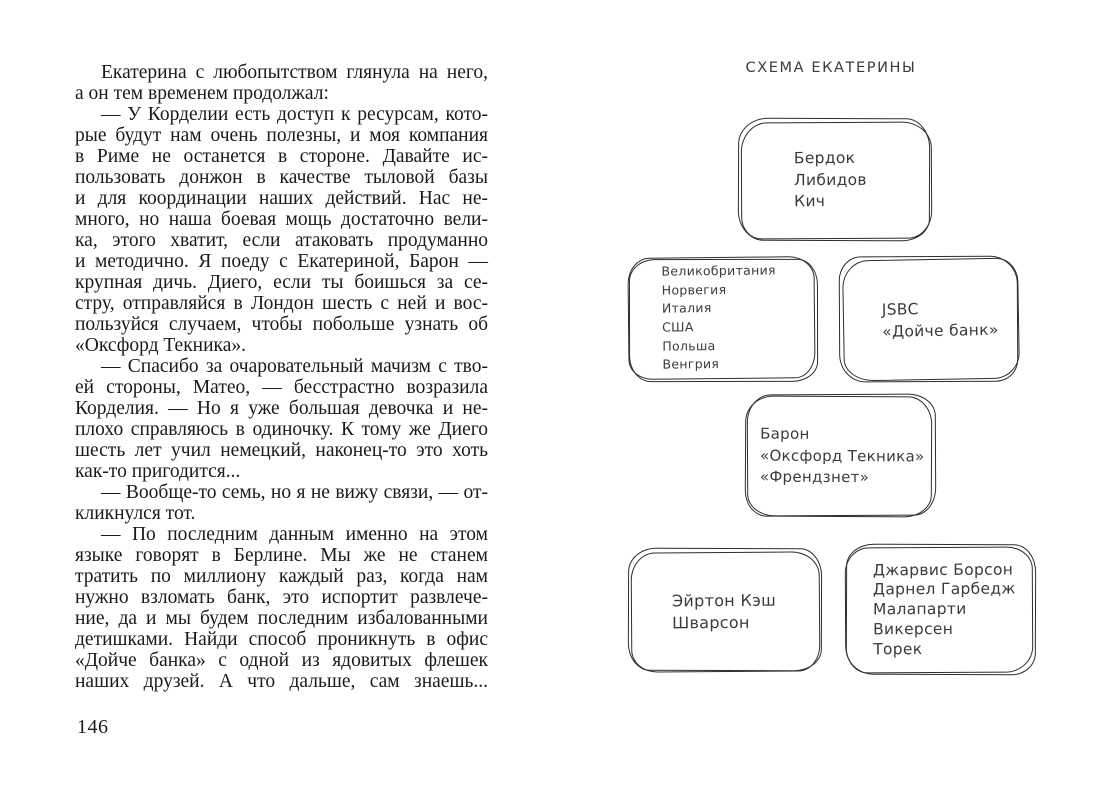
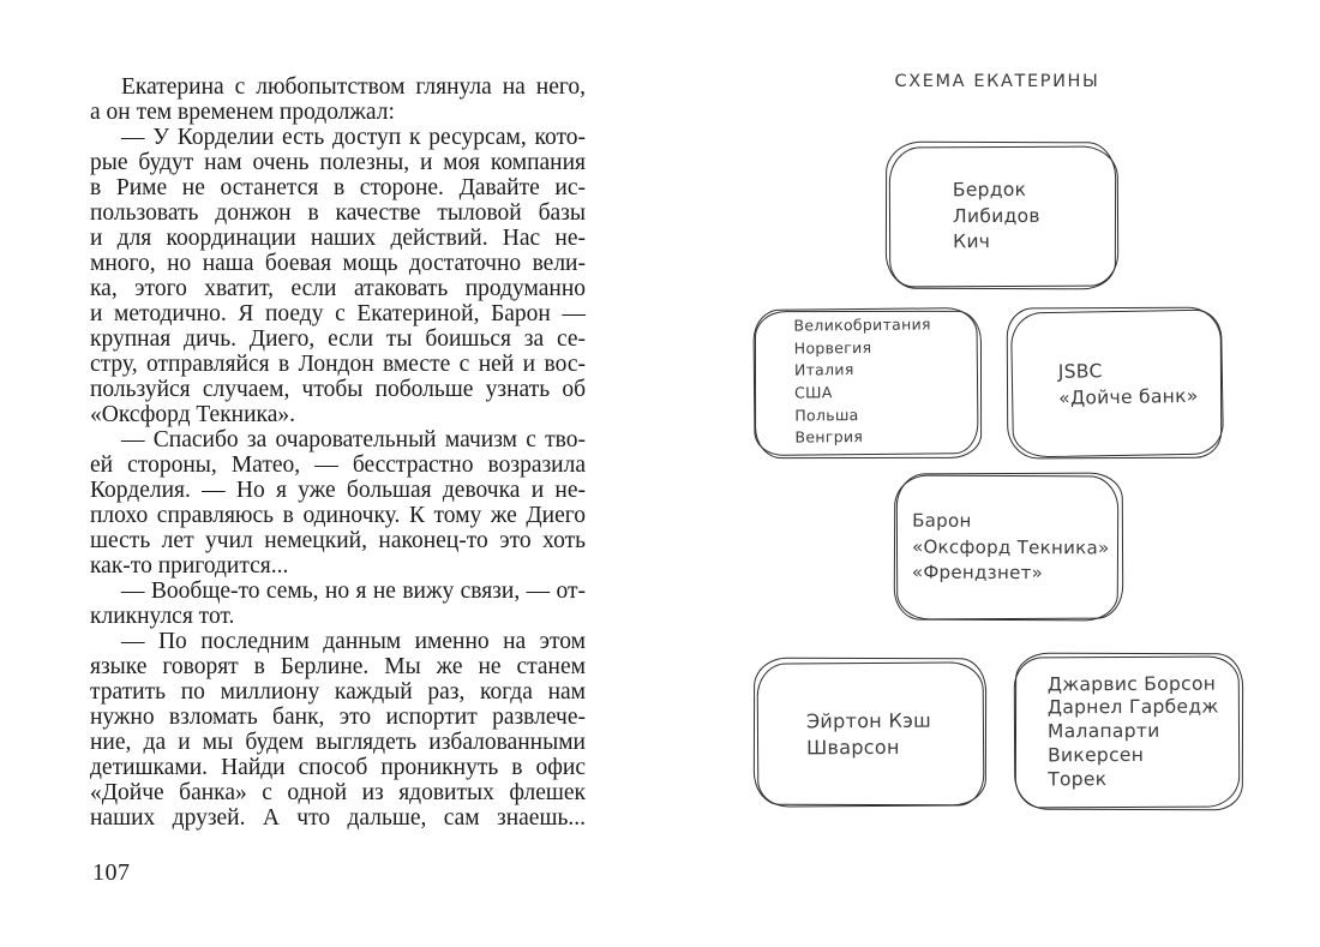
  Екатерина с любопытством глянула на него,
  а он тем временем продолжал:
  — У Корделии есть доступ к ресурсам, кото-
  рые будут нам очень полезны, и моя компания
  в Риме не останется в стороне. Давайте ис-
  пользовать донжон в качестве тыловой базы
  и для координации наших действий. Нас не-
  много, но наша боевая мощь достаточно вели-
  ка, этого хватит, если атаковать продуманно
  и методично. Я поеду с Екатериной, Барон —
  крупная дичь. Диего, если ты боишься за се-
- стру, отправляйся в Лондон шесть с ней и вос-
+ стру, отправляйся в Лондон вместе с ней и вос-
  пользуйся случаем, чтобы побольше узнать об
  «Оксфорд Текника».
  — Спасибо за очаровательный мачизм с тво-
  ей стороны, Матео, — бесстрастно возразила
  Корделия. — Но я уже большая девочка и не-
  плохо справляюсь в одиночку. К тому же Диего
  шесть лет учил немецкий, наконец-то это хоть
  как-то пригодится...
  — Вообще-то семь, но я не вижу связи, — от-
  кликнулся тот.
  — По последним данным именно на этом
  языке говорят в Берлине. Мы же не станем
  тратить по миллиону каждый раз, когда нам
  нужно взломать банк, это испортит развлече-
- ние, да и мы будем последним избалованными
+ ние, да и мы будем выглядеть избалованными
  детишками. Найди способ проникнуть в офис
  «Дойче банка» с одной из ядовитых флешек
  наших друзей. А что дальше, сам знаешь...
- 146
+ 107
  СХЕМА ЕКАТЕРИНЫ
  Бердок
  Либидов
  Кич
  Великобритания
  Норвегия
  Италия
  США
  Польша
  Венгрия
  JSBC
  «Дойче банк»
  Барон
  «Оксфорд Текника»
  «Френдзнет»
  Эйртон Кэш
  Шварсон
  Джарвис Борсон
  Дарнел Гарбедж
  Малапарти
  Викерсен
  Торек
